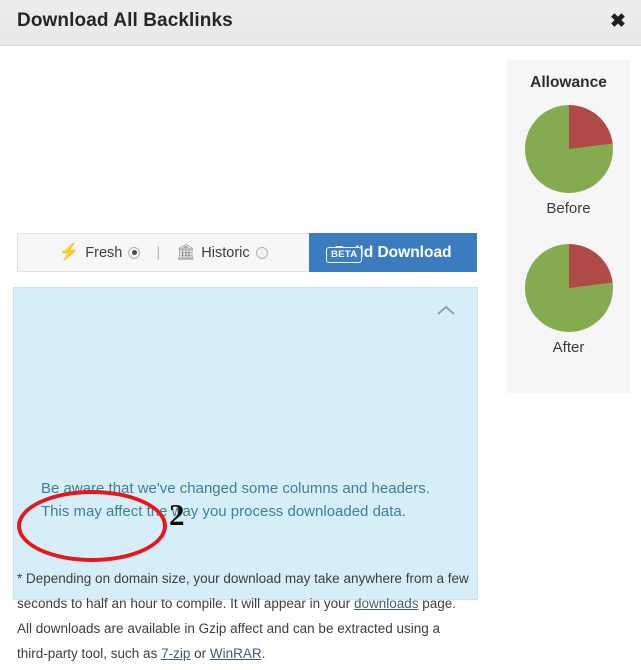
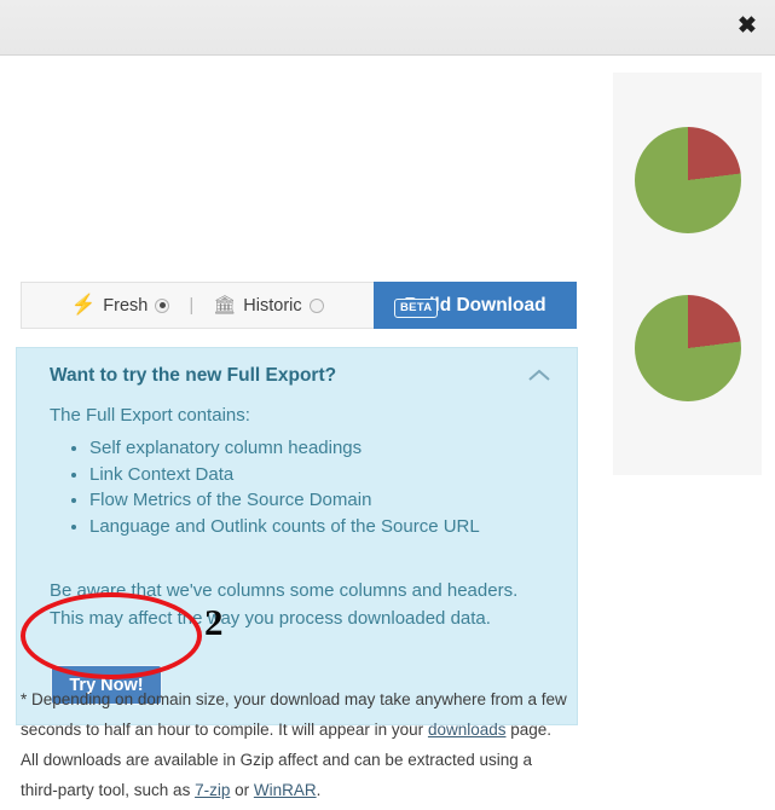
- Download All Backlinks
  ✖
  ⚡
  Fresh
  |
  🏛
  Historic
+ Want to try the new Full Export?
+ The Full Export contains:
+ Self explanatory column headings
+ Link Context Data
+ Flow Metrics of the Source Domain
+ Language and Outlink counts of the Source URL
- Be aware that we've changed some columns and headers. This may affect the way you process downloaded data.
+ Be aware that we've columns some columns and headers. This may affect the way you process downloaded data.
+ Try Now!
  BETA
  2
  * Depending on domain size, your download may take anywhere from a few seconds to half an hour to compile. It will appear in your downloads page. All downloads are available in Gzip affect and can be extracted using a third-party tool, such as 7-zip or WinRAR.
- Allowance
- Before
- After
